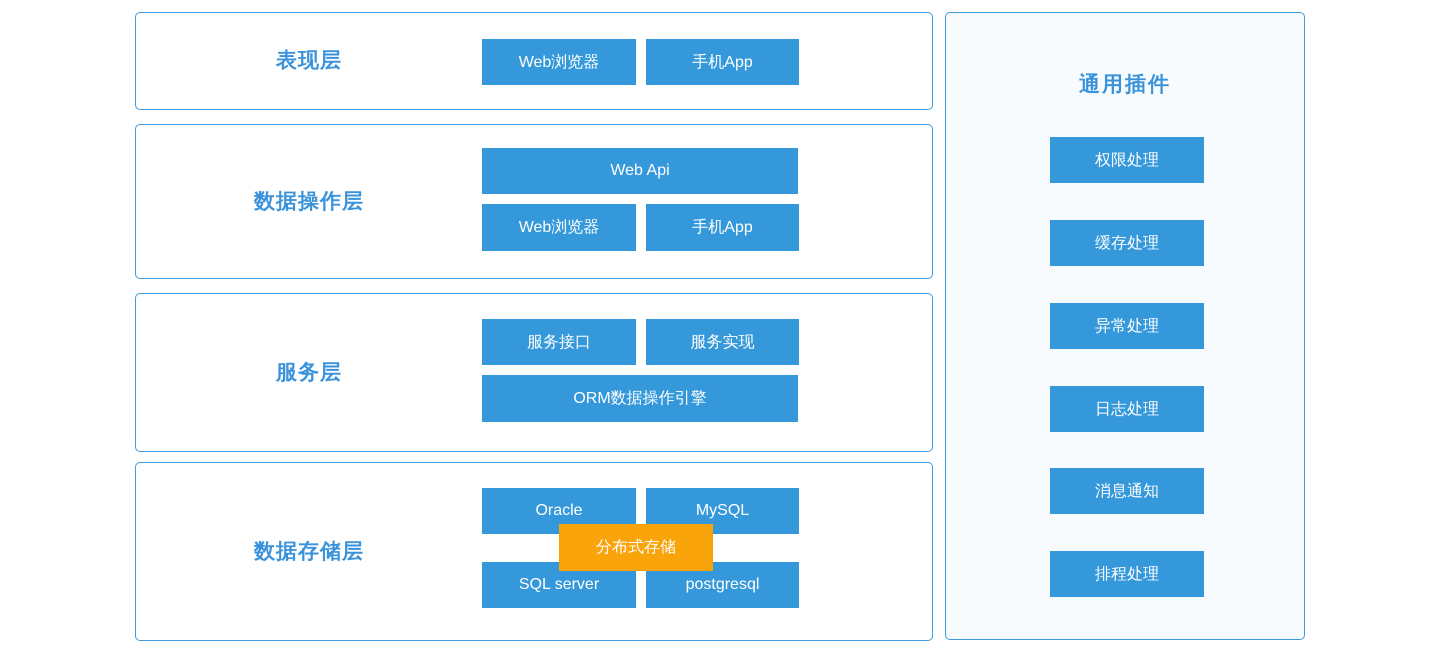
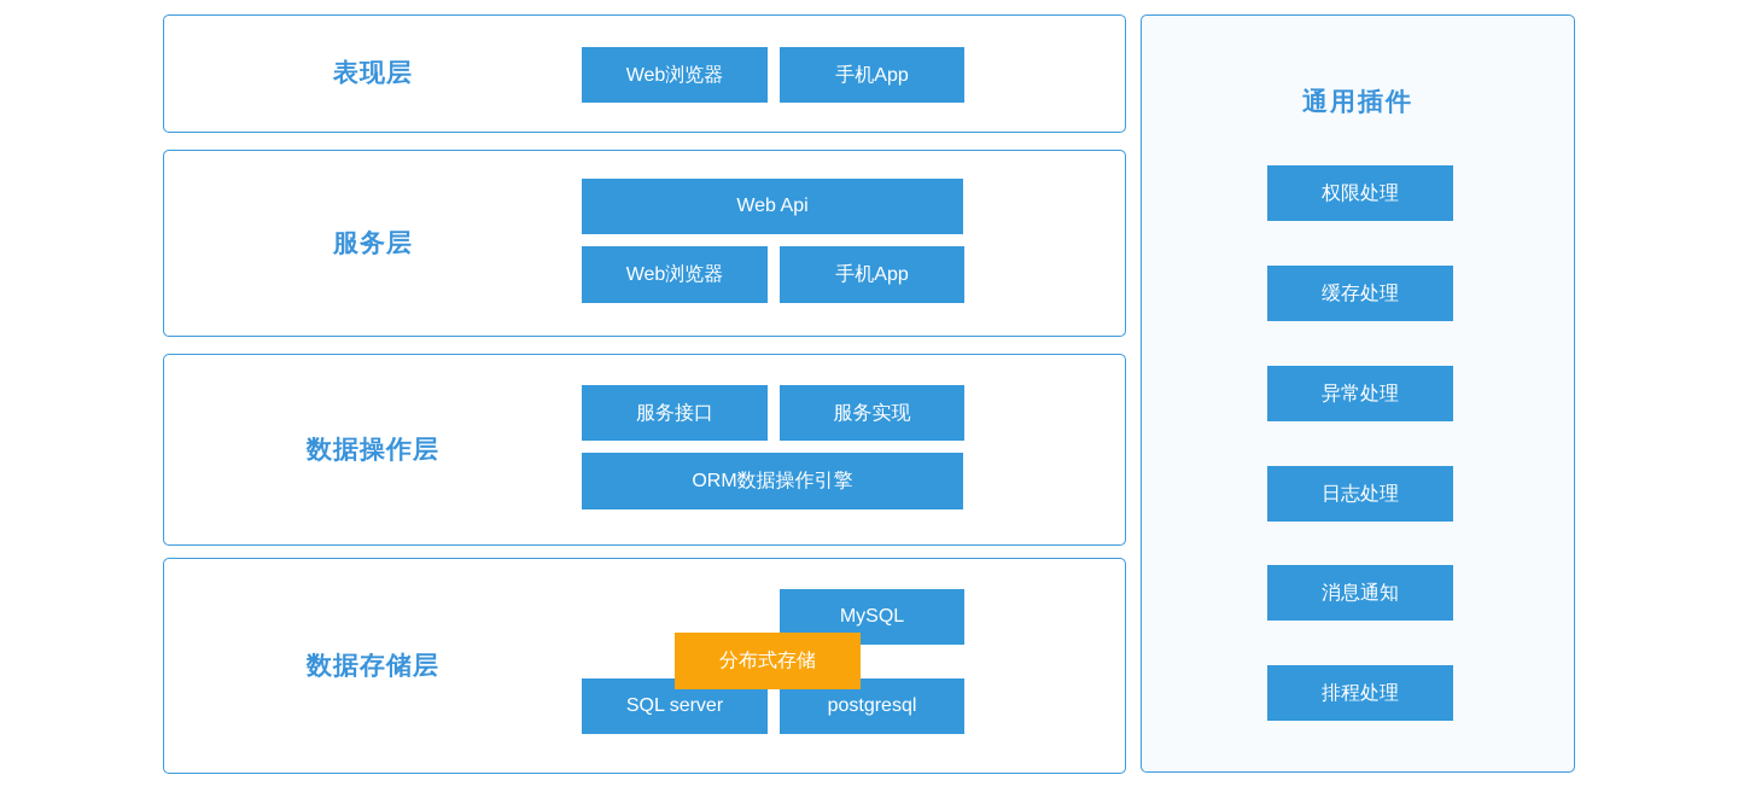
  表现层
  Web浏览器
  手机App
- 数据操作层
+ 服务层
  Web Api
  Web浏览器
  手机App
- 服务层
+ 数据操作层
  服务接口
  服务实现
  ORM数据操作引擎
  数据存储层
- Oracle
  MySQL
  SQL server
  postgresql
  分布式存储
  通用插件
  权限处理
  缓存处理
  异常处理
  日志处理
  消息通知
  排程处理
